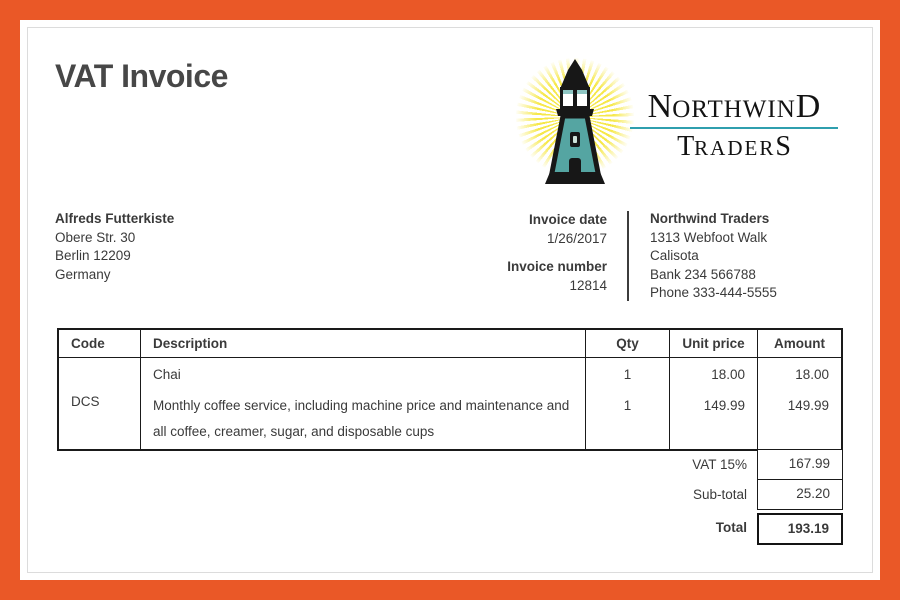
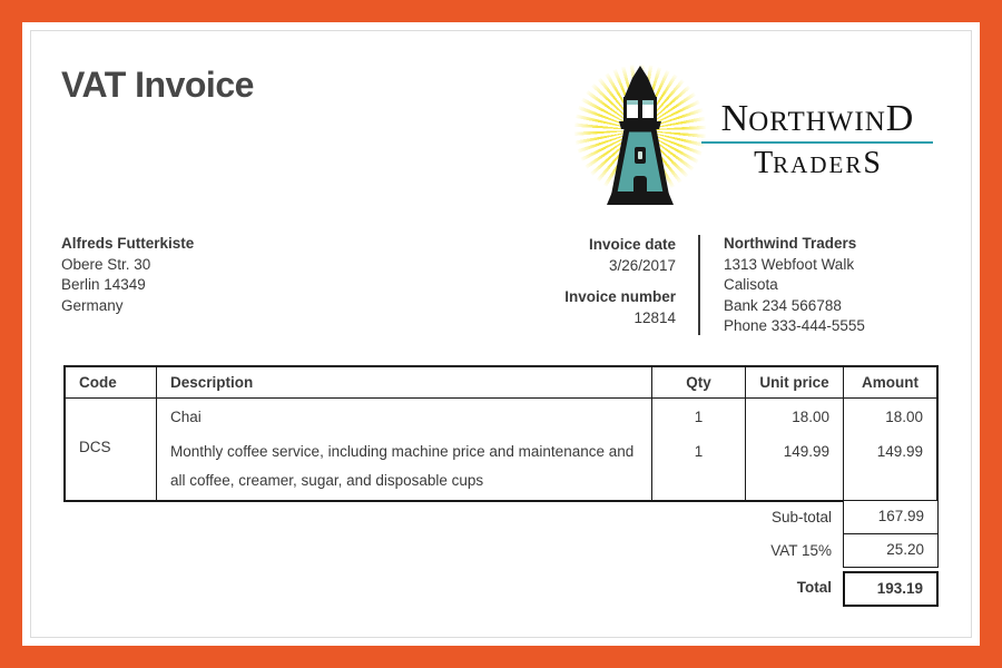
  VAT Invoice
  N
  ORTHWIN
  D
  T
  RADER
  S
  Alfreds Futterkiste
  Obere Str. 30
- Berlin 12209
+ Berlin 14349
  Germany
  Invoice date
- 1/26/2017
+ 3/26/2017
  Invoice number
  12814
  Northwind Traders
  1313 Webfoot Walk
  Calisota
  Bank 234 566788
  Phone 333-444-5555
  Code
  Description
  Qty
  Unit price
  Amount
  DCS
  Chai
  Monthly coffee service, including machine price and maintenance and all coffee, creamer, sugar, and disposable cups
  1
  1
  18.00
  149.99
  18.00
  149.99
- VAT 15%
+ Sub-total
  167.99
- Sub-total
+ VAT 15%
  25.20
  Total
  193.19
